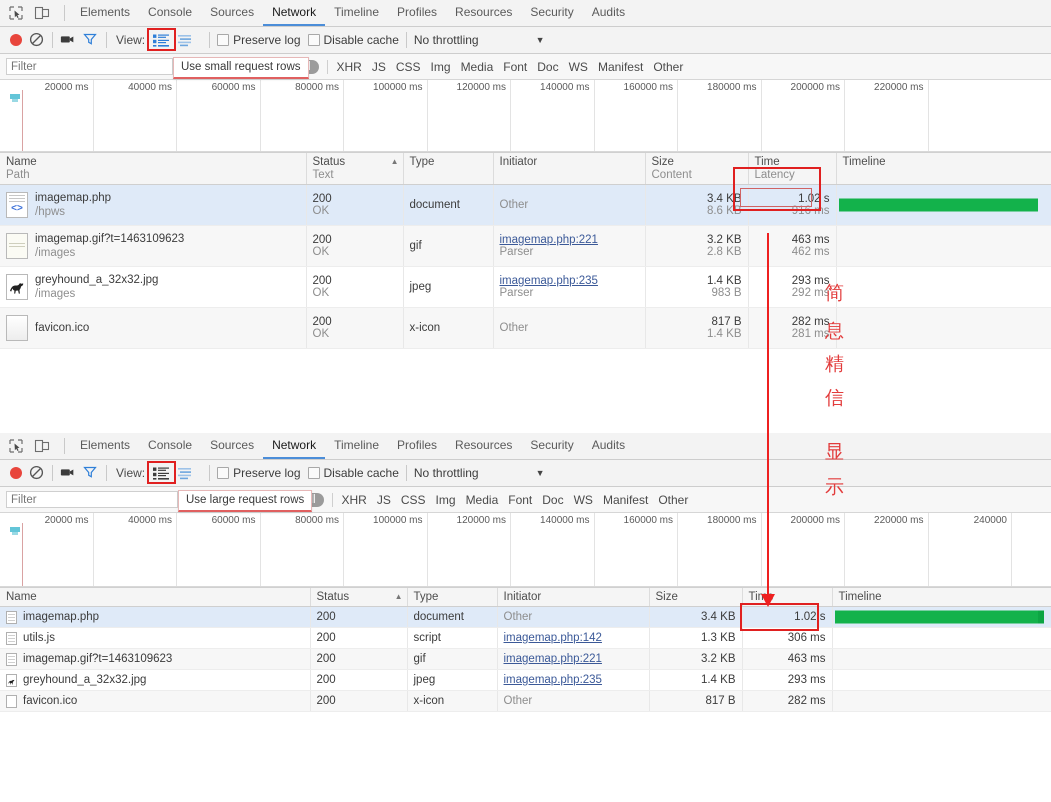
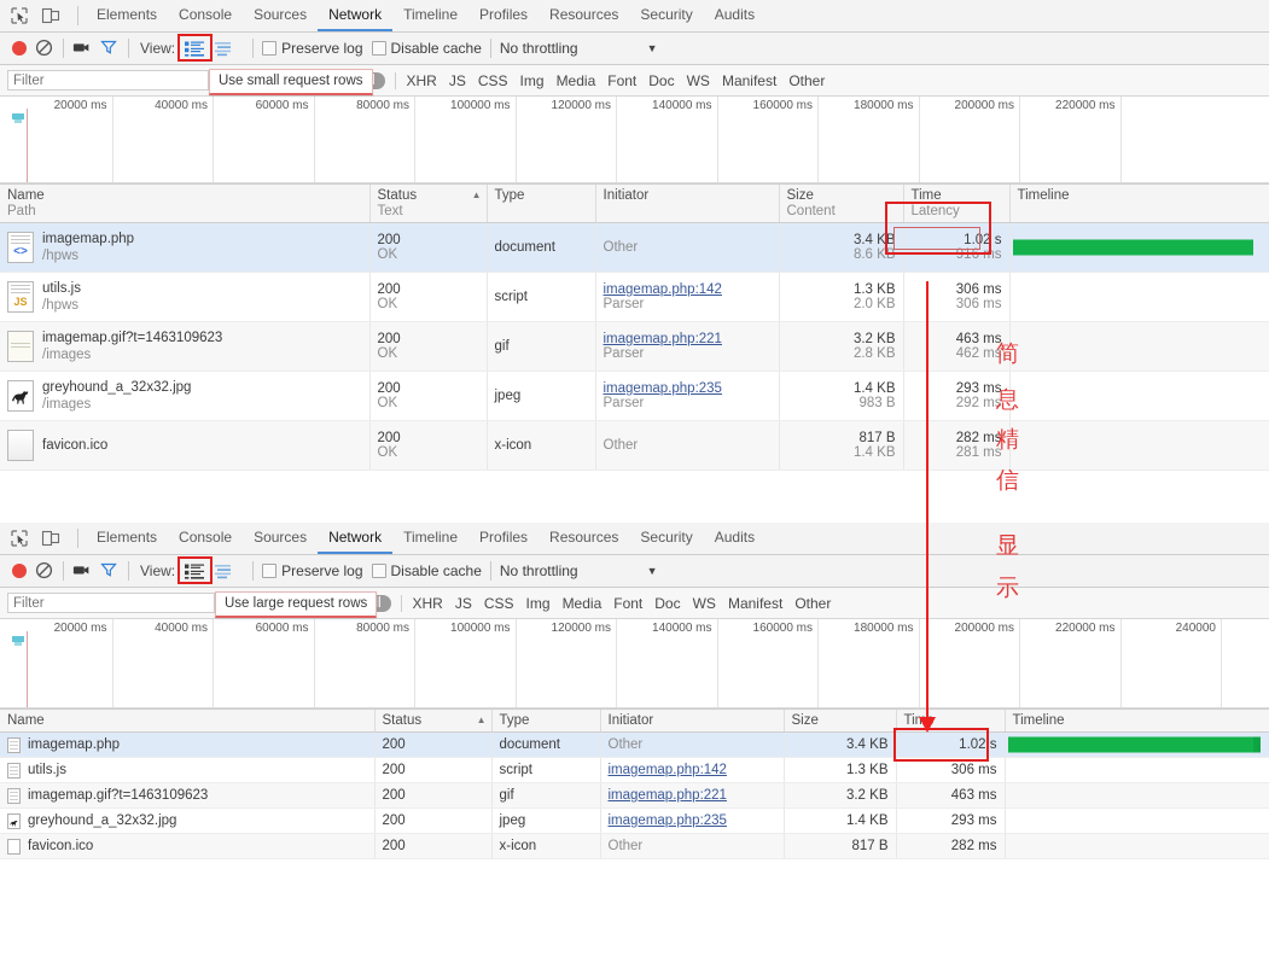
  Elements
  Console
  Sources
  Network
  Timeline
  Profiles
  Resources
  Security
  Audits
  View:
  Preserve log
  Disable cache
  No throttling
  ▼
  Filter
  XHR
  JS
  CSS
  Img
  Media
  Font
  Doc
  WS
  Manifest
  Other
  Use small request rows
  20000 ms
  40000 ms
  60000 ms
  80000 ms
  100000 ms
  120000 ms
  140000 ms
  160000 ms
  180000 ms
  200000 ms
  220000 ms
  Name Path	Status Text ▲	Type	Initiator	Size Content	Time Latency	Timeline
  <>imagemap.php/hpws	200OK	document	Other	3.4 KB8.6 KB	1.02 s916 ms
+ JSutils.js/hpws	200OK	script	imagemap.php:142Parser	1.3 KB2.0 KB	306 ms306 ms
  imagemap.gif?t=1463109623/images	200OK	gif	imagemap.php:221Parser	3.2 KB2.8 KB	463 ms462 ms
  greyhound_a_32x32.jpg/images	200OK	jpeg	imagemap.php:235Parser	1.4 KB983 B	293 ms292 ms
  favicon.ico	200OK	x-icon	Other	817 B1.4 KB	282 ms281 ms
  Elements
  Console
  Sources
  Network
  Timeline
  Profiles
  Resources
  Security
  Audits
  View:
  Preserve log
  Disable cache
  No throttling
  ▼
  Filter
  XHR
  JS
  CSS
  Img
  Media
  Font
  Doc
  WS
  Manifest
  Other
  Use large request rows
  20000 ms
  40000 ms
  60000 ms
  80000 ms
  100000 ms
  120000 ms
  140000 ms
  160000 ms
  180000 ms
  200000 ms
  220000 ms
  240000
  Name	Status ▲	Type	Initiator	Size	Time	Timeline
  imagemap.php	200	document	Other	3.4 KB	1.02 s
  utils.js	200	script	imagemap.php:142	1.3 KB	306 ms
  imagemap.gif?t=1463109623	200	gif	imagemap.php:221	3.2 KB	463 ms
  greyhound_a_32x32.jpg	200	jpeg	imagemap.php:235	1.4 KB	293 ms
  favicon.ico	200	x-icon	Other	817 B	282 ms
  简
  息
  精
  信
  显
  示
